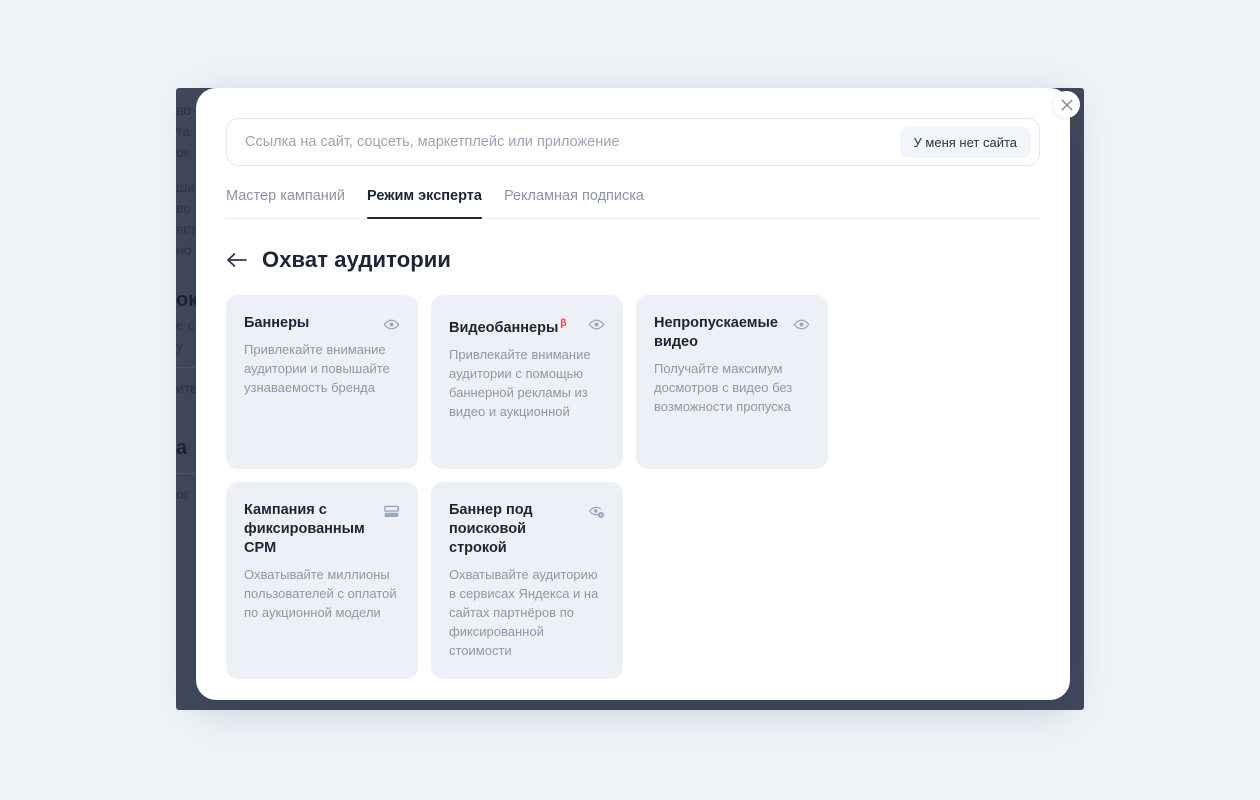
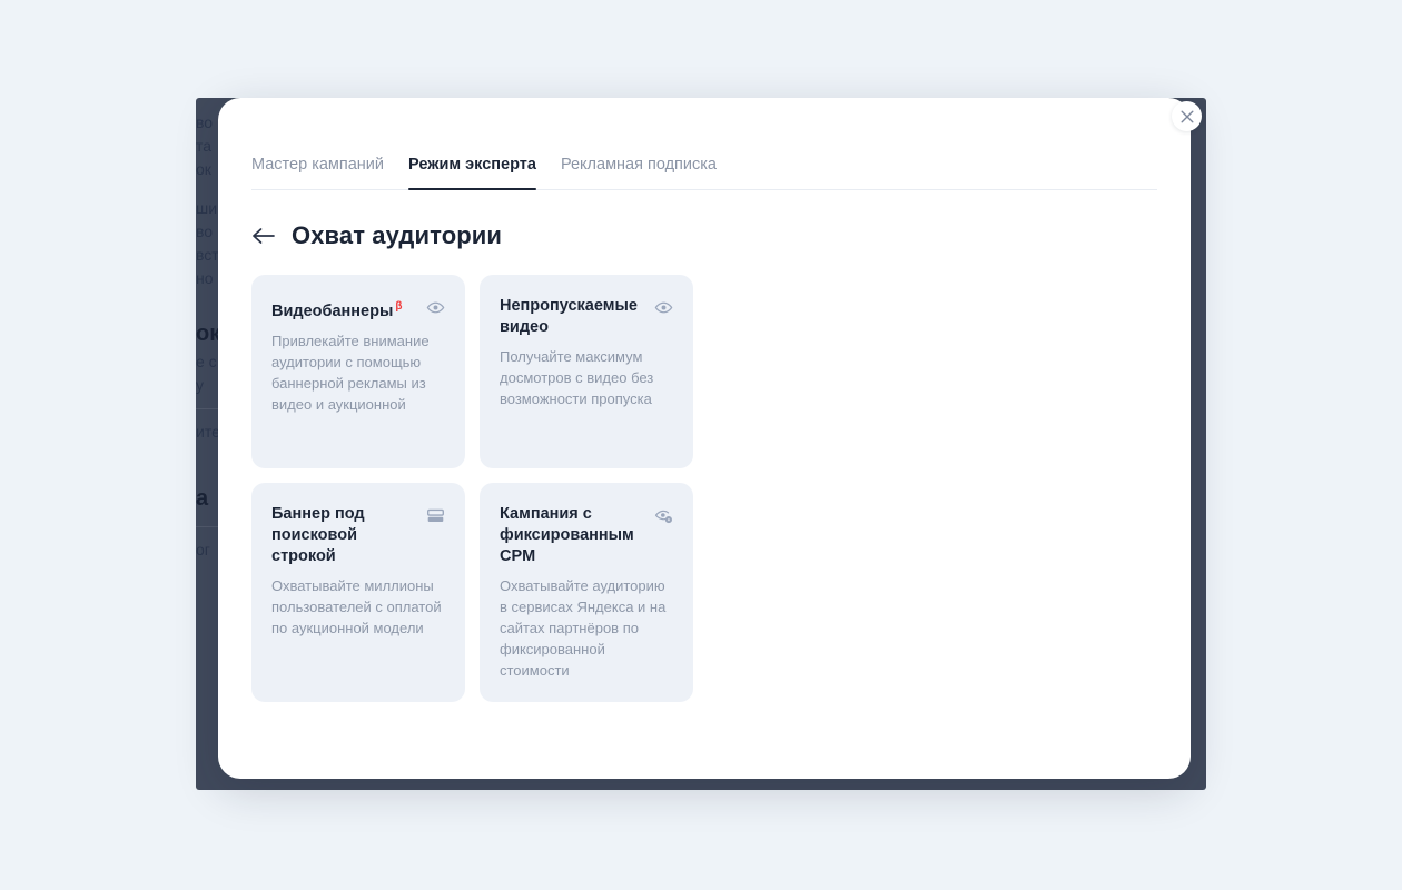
  вст
  ок
  ите
  а
- Ссылка на сайт, соцсеть, маркетплейс или приложение
- У меня нет сайта
  Мастер кампаний
  Режим эксперта
  Рекламная подписка
  Охват аудитории
- Баннеры
- Привлекайте внимание аудитории и повышайте узнаваемость бренда
  Видеобаннеры β
  Привлекайте внимание аудитории с помощью баннерной рекламы из видео и аукционной
  Непропускаемые видео
  Получайте максимум досмотров с видео без возможности пропуска
- Кампания с фиксированным CPM
+ Баннер под поисковой строкой
  Охватывайте миллионы пользователей с оплатой по аукционной модели
- Баннер под поисковой строкой
+ Кампания с фиксированным CPM
  Охватывайте аудиторию в сервисах Яндекса и на сайтах партнёров по фиксированной стоимости
